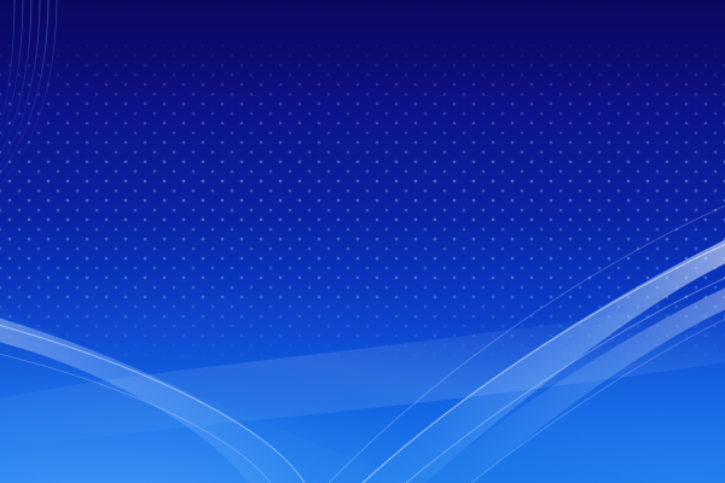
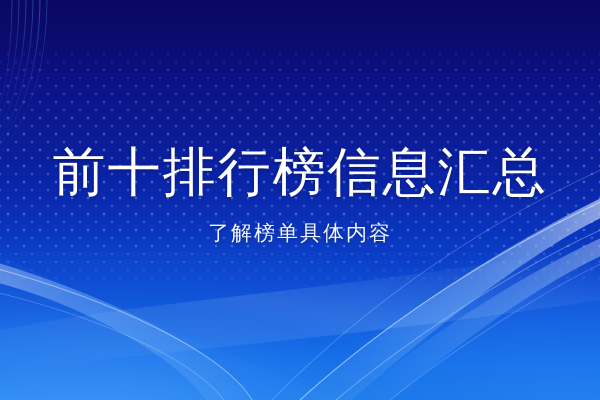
+ 前十排行榜信息汇总
+ 了解榜单具体内容
